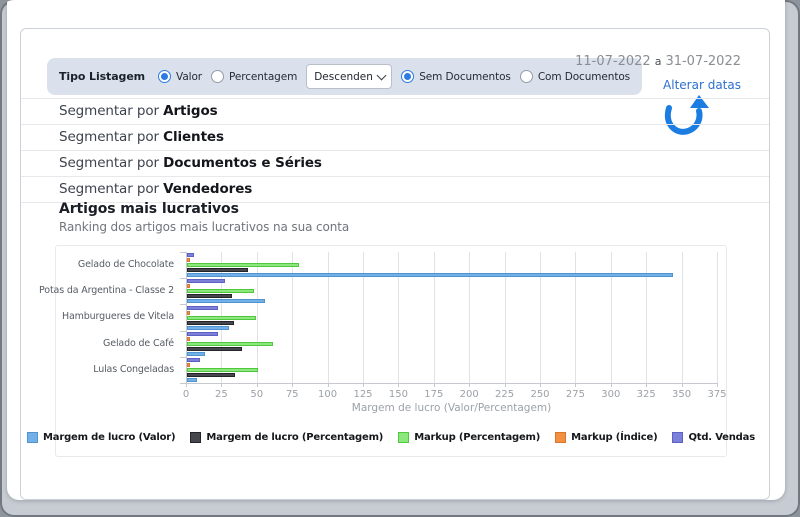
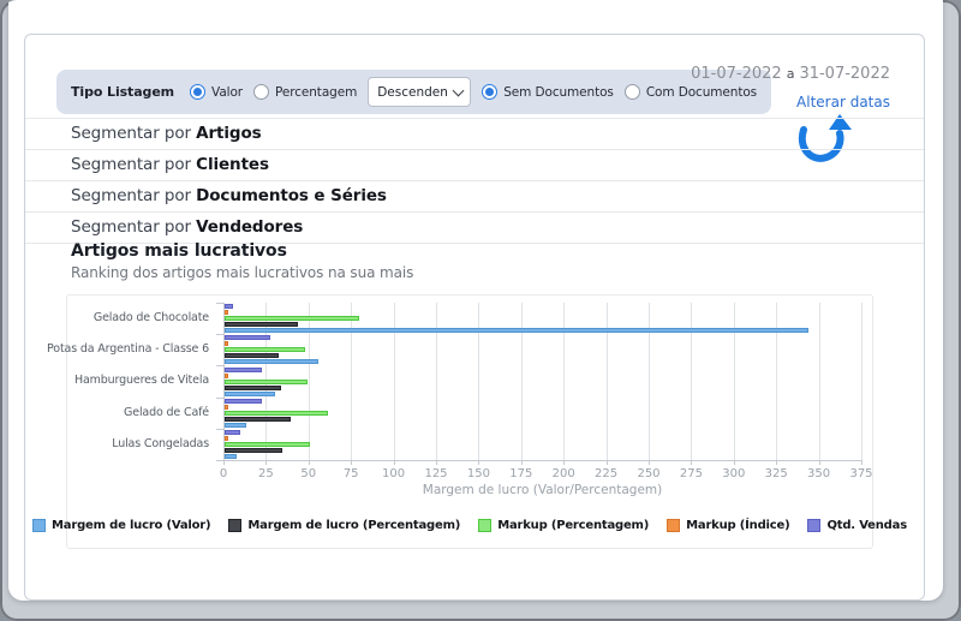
  Tipo Listagem
  Valor
  Percentagem
  Descenden
  Sem Documentos
  Com Documentos
- 11-07-2022 a 31-07-2022
+ 01-07-2022 a 31-07-2022
  Alterar datas
  Segmentar por Artigos
  Segmentar por Clientes
  Segmentar por Documentos e Séries
  Segmentar por Vendedores
  Artigos mais lucrativos
- Ranking dos artigos mais lucrativos na sua conta
+ Ranking dos artigos mais lucrativos na sua mais
  0
  25
  50
  75
  100
  125
  150
  175
  200
  225
  250
  275
  300
  325
  350
  375
  Gelado de Chocolate
- Potas da Argentina - Classe 2
+ Potas da Argentina - Classe 6
  Hamburgueres de Vitela
  Gelado de Café
  Lulas Congeladas
  Margem de lucro (Valor/Percentagem)
  Margem de lucro (Valor)
  Margem de lucro (Percentagem)
  Markup (Percentagem)
  Markup (Índice)
  Qtd. Vendas
